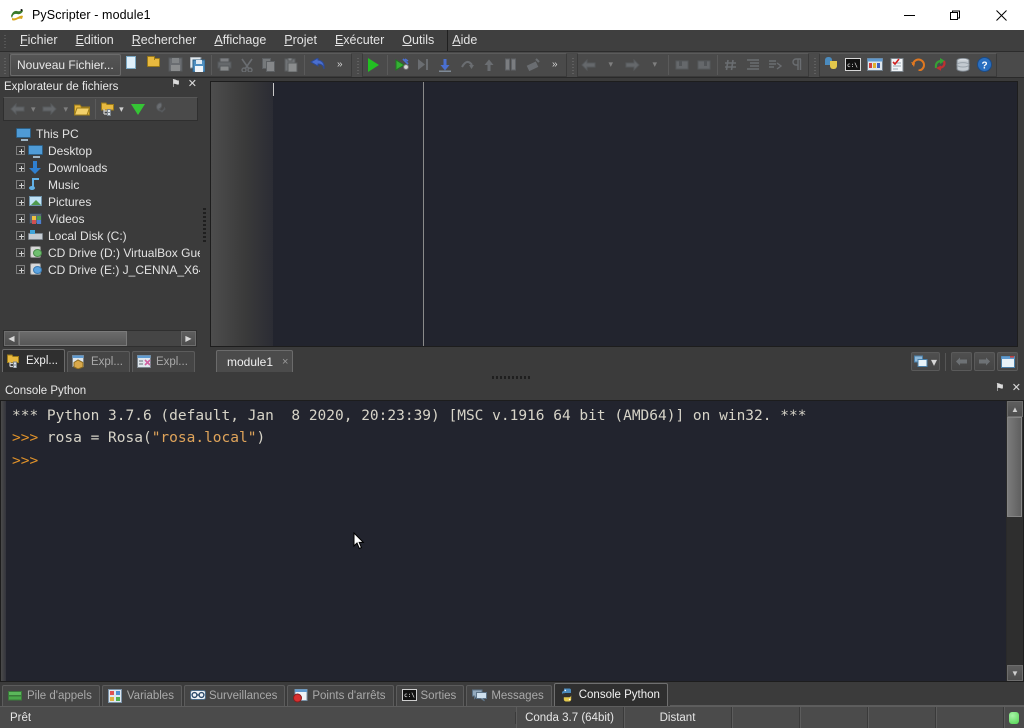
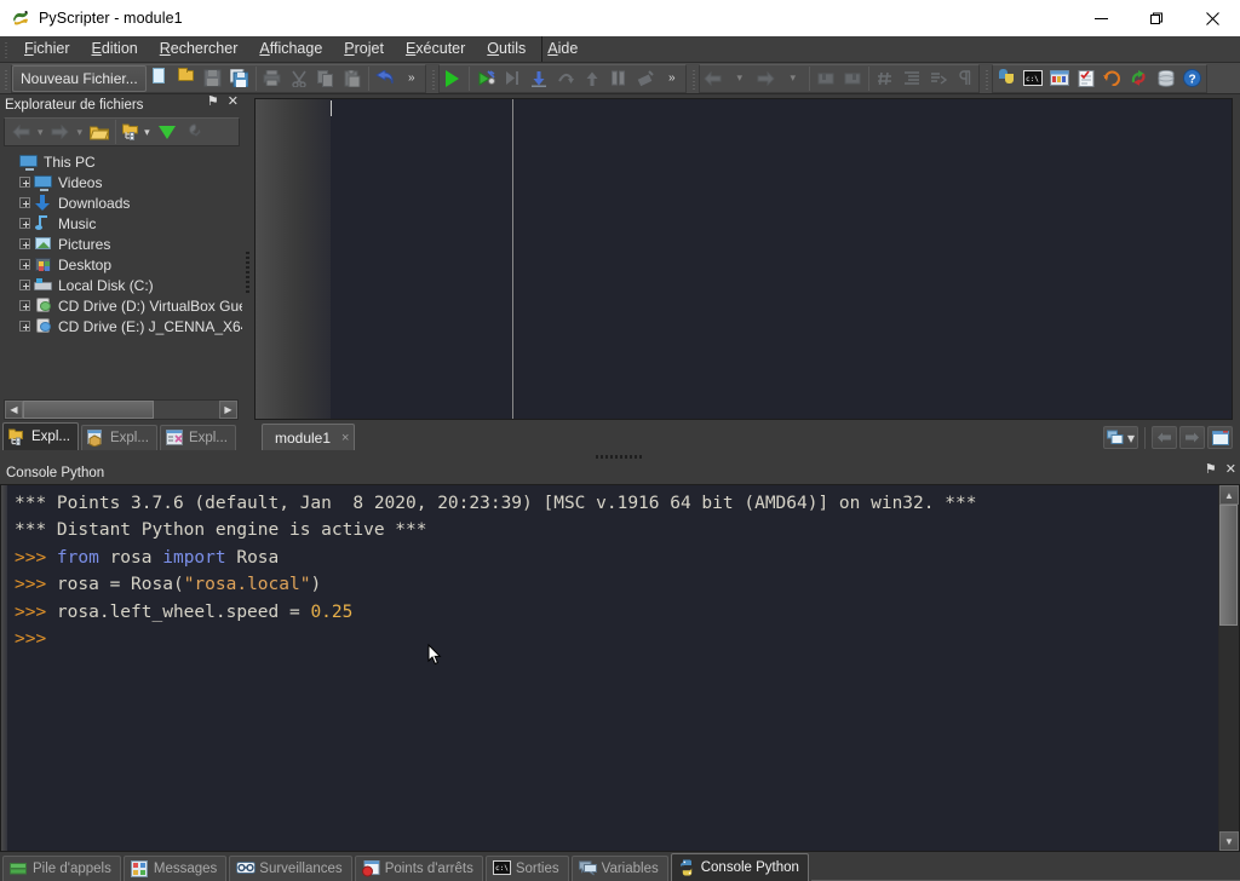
  PyScripter - module1
  Fichier
  Edition
  Rechercher
  Affichage
  Projet
  Exécuter
  Outils
  Aide
  Nouveau Fichier...
  »
  »
  ▾
  ▾
  ?
  Explorateur de fichiers
  ⚑
  ✕
  ▾
  ▾
  ▾
  This PC
- Desktop
+ Videos
  Downloads
  Music
  Pictures
- Videos
+ Desktop
  Local Disk (C:)
  CD Drive (D:) VirtualBox Gu
  CD Drive (E:) J_CENNA_X6
  ◀
  ▶
  Expl...
  Expl...
  Expl...
  module1
  ×
  ▾
  Console Python
  ⚑
  ✕
- *** Python 3.7.6 (default, Jan 8 2020, 20:23:39) [MSC v.1916 64 bit (AMD64)] on win32. ***
+ *** Points 3.7.6 (default, Jan 8 2020, 20:23:39) [MSC v.1916 64 bit (AMD64)] on win32. ***
+ *** Distant Python engine is active ***
+ >>> from rosa import Rosa
  >>> rosa = Rosa("rosa.local")
+ >>> rosa.left_wheel.speed = 0.25
  >>>
  ▲
  ▼
  Pile d'appels
- Variables
+ Messages
  Surveillances
  Points d'arrêts
  Sorties
- Messages
+ Variables
  Console Python
- Prêt
- Conda 3.7 (64bit)
- Distant
